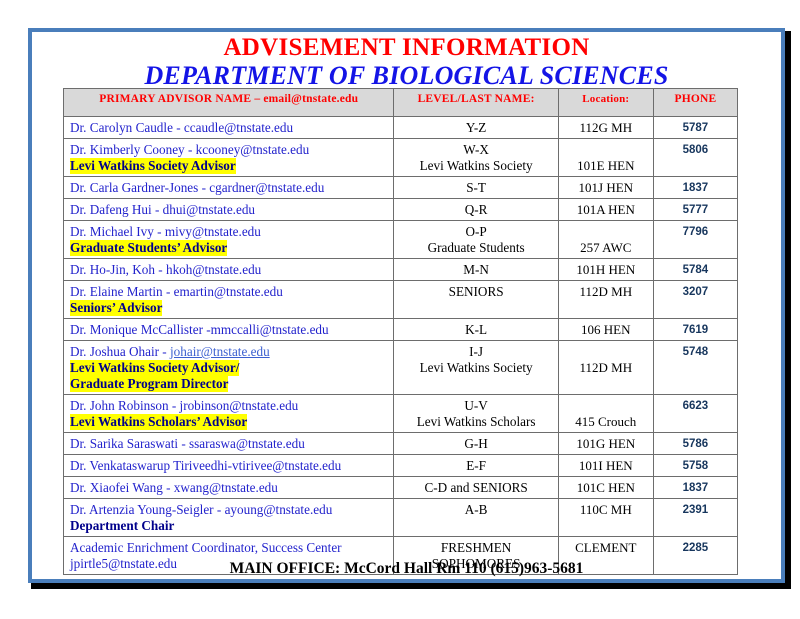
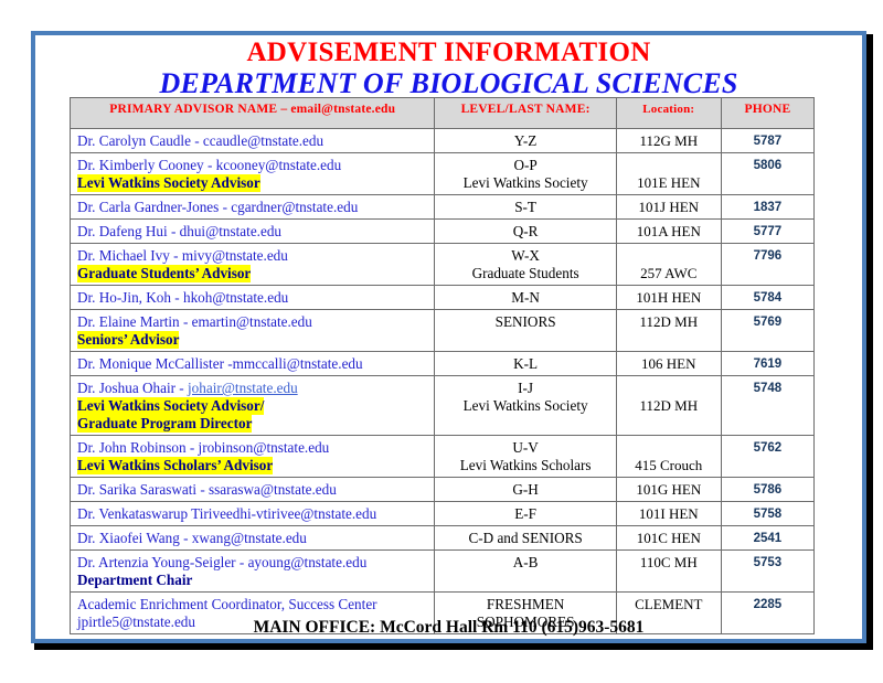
  ADVISEMENT INFORMATION
  DEPARTMENT OF BIOLOGICAL SCIENCES
  PRIMARY ADVISOR NAME – email@tnstate.edu	LEVEL/LAST NAME:	Location:	PHONE
  Dr. Carolyn Caudle - ccaudle@tnstate.edu	Y-Z	112G MH	5787
- Dr. Kimberly Cooney - kcooney@tnstate.eduLevi Watkins Society Advisor	W-XLevi Watkins Society	101E HEN	5806
+ Dr. Kimberly Cooney - kcooney@tnstate.eduLevi Watkins Society Advisor	O-PLevi Watkins Society	101E HEN	5806
  Dr. Carla Gardner-Jones - cgardner@tnstate.edu	S-T	101J HEN	1837
  Dr. Dafeng Hui - dhui@tnstate.edu	Q-R	101A HEN	5777
- Dr. Michael Ivy - mivy@tnstate.eduGraduate Students’ Advisor	O-PGraduate Students	257 AWC	7796
+ Dr. Michael Ivy - mivy@tnstate.eduGraduate Students’ Advisor	W-XGraduate Students	257 AWC	7796
  Dr. Ho-Jin, Koh - hkoh@tnstate.edu	M-N	101H HEN	5784
- Dr. Elaine Martin - emartin@tnstate.eduSeniors’ Advisor	SENIORS	112D MH	3207
+ Dr. Elaine Martin - emartin@tnstate.eduSeniors’ Advisor	SENIORS	112D MH	5769
  Dr. Monique McCallister -mmccalli@tnstate.edu	K-L	106 HEN	7619
  Dr. Joshua Ohair - johair@tnstate.eduLevi Watkins Society Advisor/Graduate Program Director	I-JLevi Watkins Society	112D MH	5748
- Dr. John Robinson - jrobinson@tnstate.eduLevi Watkins Scholars’ Advisor	U-VLevi Watkins Scholars	415 Crouch	6623
+ Dr. John Robinson - jrobinson@tnstate.eduLevi Watkins Scholars’ Advisor	U-VLevi Watkins Scholars	415 Crouch	5762
  Dr. Sarika Saraswati - ssaraswa@tnstate.edu	G-H	101G HEN	5786
  Dr. Venkataswarup Tiriveedhi-vtirivee@tnstate.edu	E-F	101I HEN	5758
- Dr. Xiaofei Wang - xwang@tnstate.edu	C-D and SENIORS	101C HEN	1837
+ Dr. Xiaofei Wang - xwang@tnstate.edu	C-D and SENIORS	101C HEN	2541
- Dr. Artenzia Young-Seigler - ayoung@tnstate.eduDepartment Chair	A-B	110C MH	2391
+ Dr. Artenzia Young-Seigler - ayoung@tnstate.eduDepartment Chair	A-B	110C MH	5753
  Academic Enrichment Coordinator, Success Centerjpirtle5@tnstate.edu	FRESHMENSOPHOMORES	CLEMENT	2285
  MAIN OFFICE: McCord Hall Rm 110 (615)963-5681
